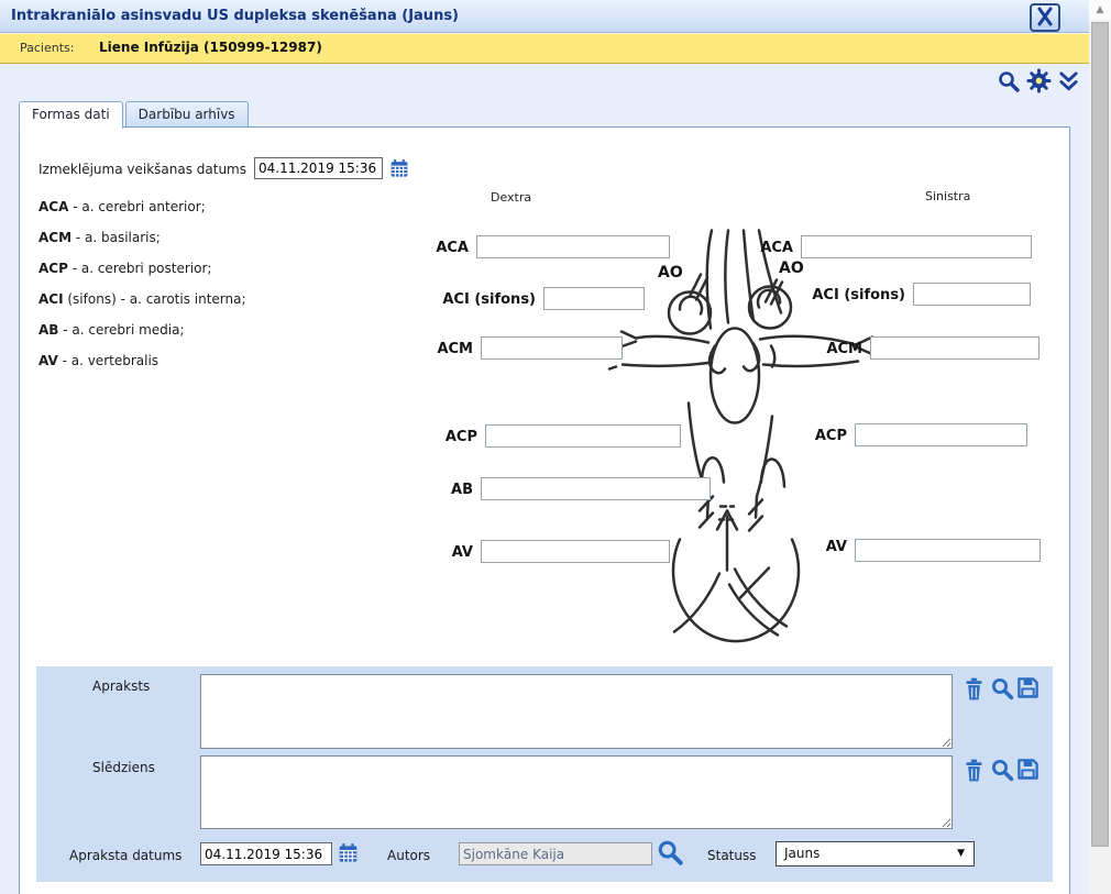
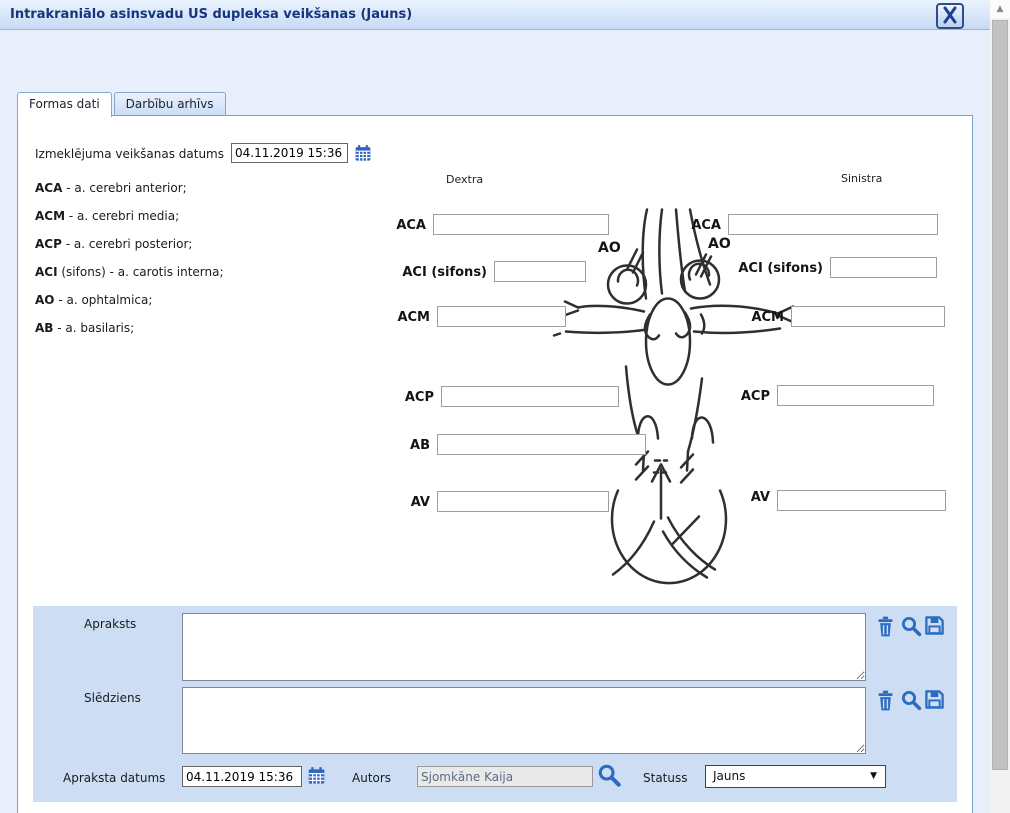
- Intrakraniālo asinsvadu US dupleksa skenēšana (Jauns)
+ Intrakraniālo asinsvadu US dupleksa veikšanas (Jauns)
- Pacients:
- Liene Infūzija (150999-12987)
  Formas dati
  Darbību arhīvs
  Izmeklējuma veikšanas datums
  04.11.2019 15:36
  ACA - a. cerebri anterior;
- ACM - a. basilaris;
+ ACM - a. cerebri media;
  ACP - a. cerebri posterior;
  ACI (sifons) - a. carotis interna;
+ AO - a. ophtalmica;
- AB - a. cerebri media;
+ AB - a. basilaris;
- AV - a. vertebralis
  Dextra
  Sinistra
  AO
  AO
  ACA
  ACI (sifons)
  ACM
  ACP
  AB
  AV
  ACA
  ACI (sifons)
  ACM
  ACP
  AV
  Apraksts
  Slēdziens
  Apraksta datums
  04.11.2019 15:36
  Autors
  Sjomkāne Kaija
  Statuss
  Jauns
  ▼
  ▲
